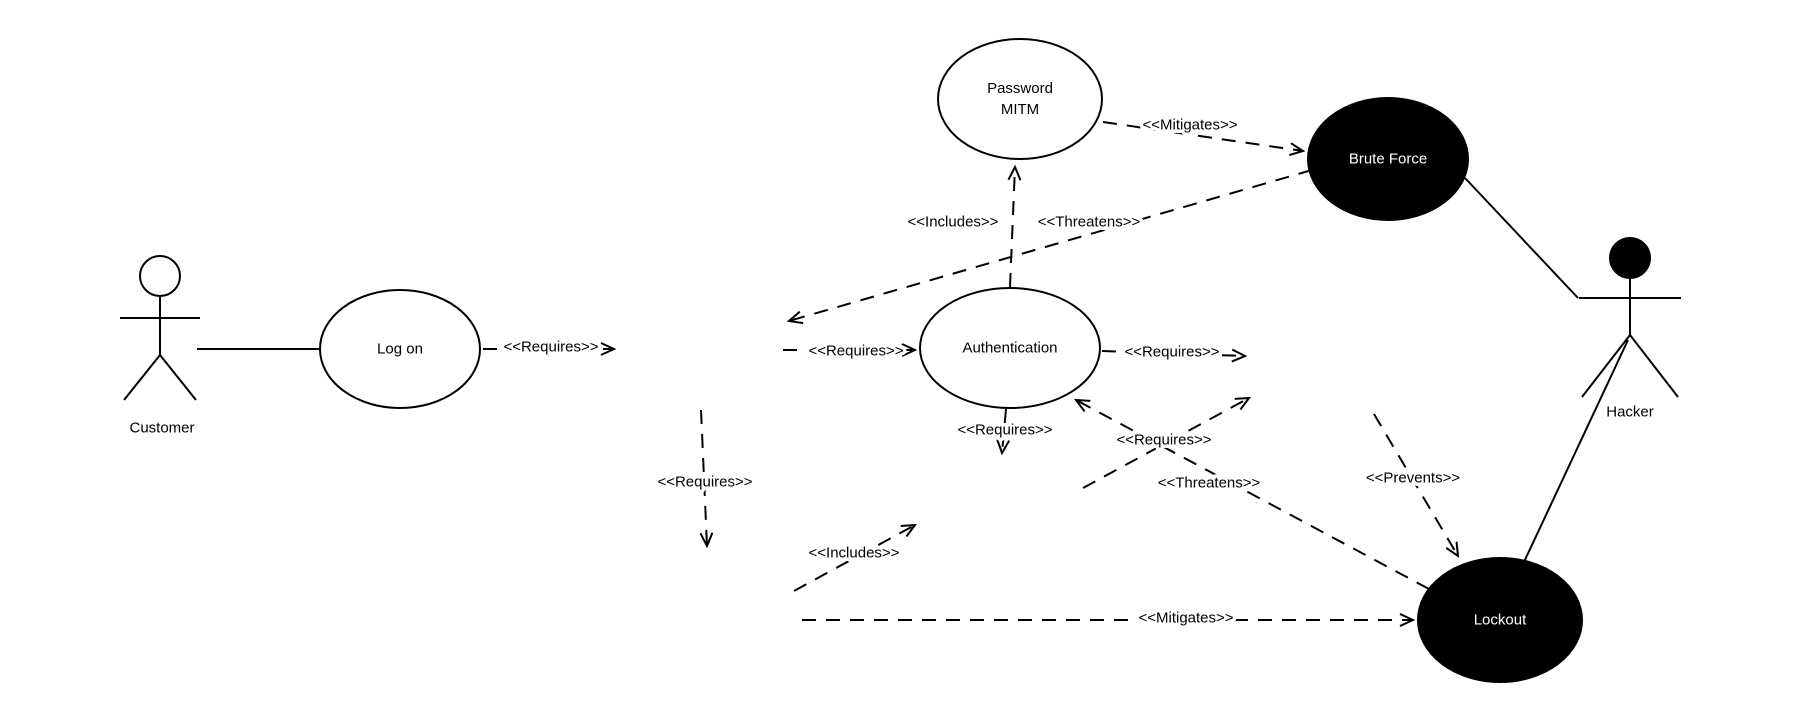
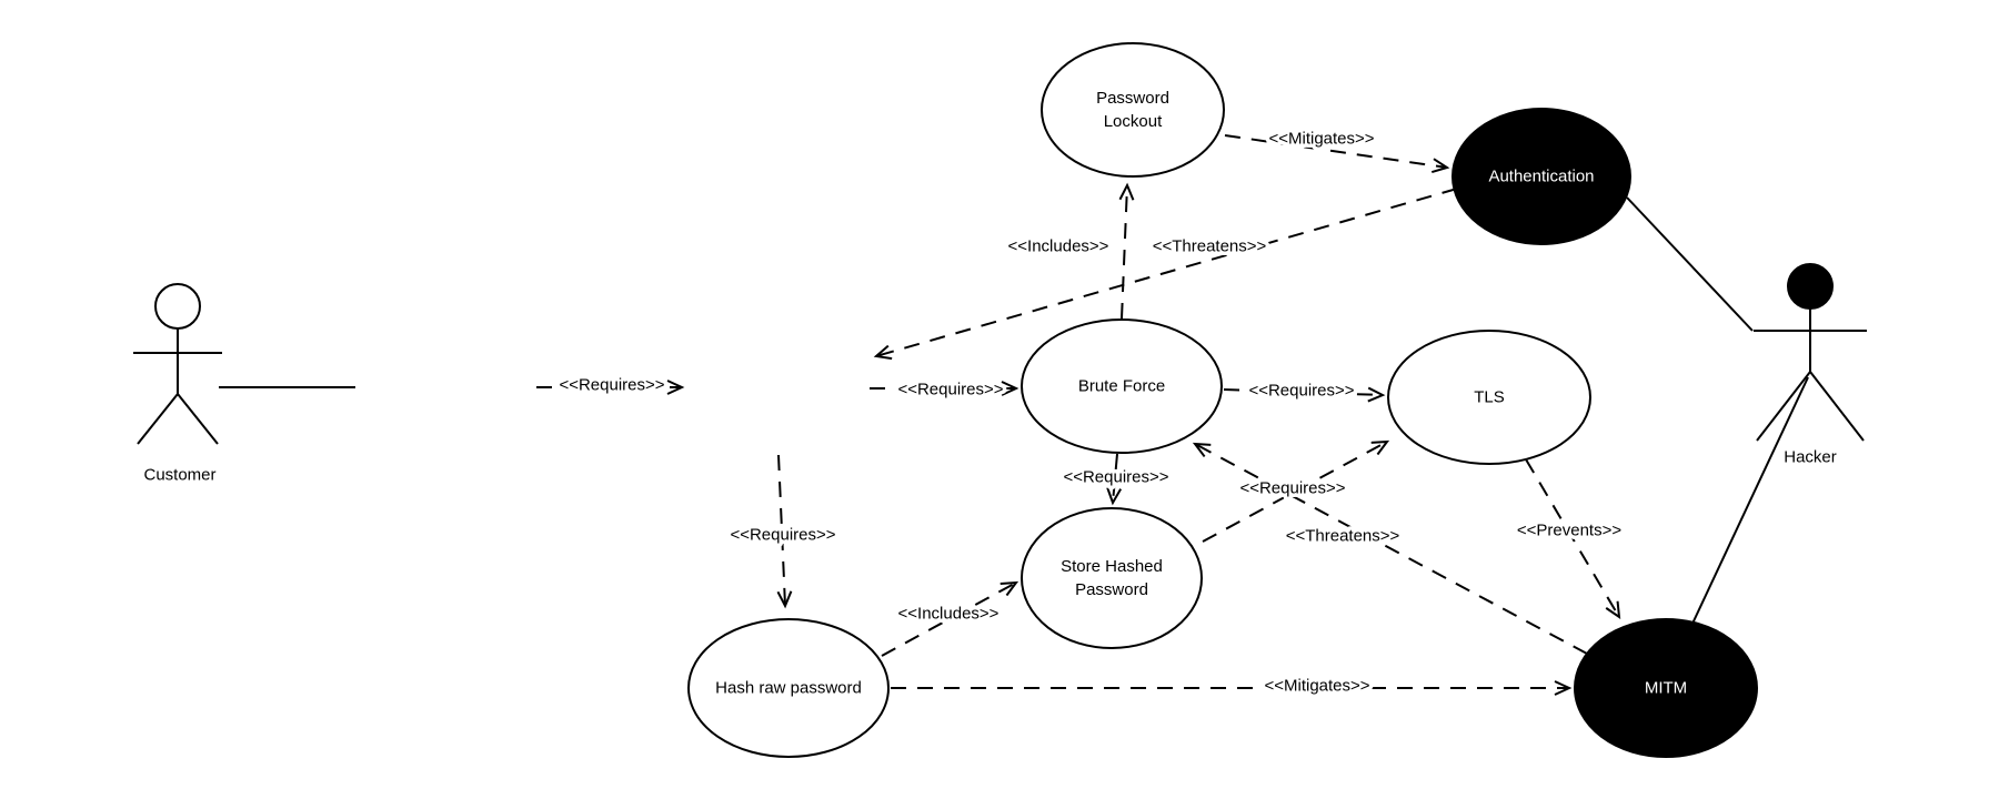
- Log on
- Authentication
+ Brute Force
- Password MITM
+ Password Lockout
- Brute Force
+ Authentication
+ TLS
+ Store Hashed Password
+ Hash raw password
- Lockout
+ MITM
  <<Requires>>
  <<Requires>>
  <<Requires>>
  <<Includes>>
  <<Mitigates>>
  <<Threatens>>
  <<Requires>>
  <<Requires>>
  <<Includes>>
  <<Requires>>
  <<Threatens>>
  <<Prevents>>
  <<Mitigates>>
  Customer
  Hacker
